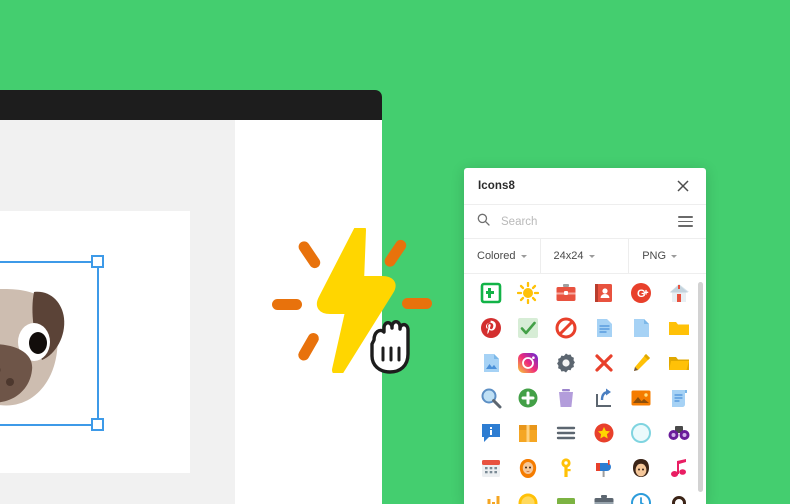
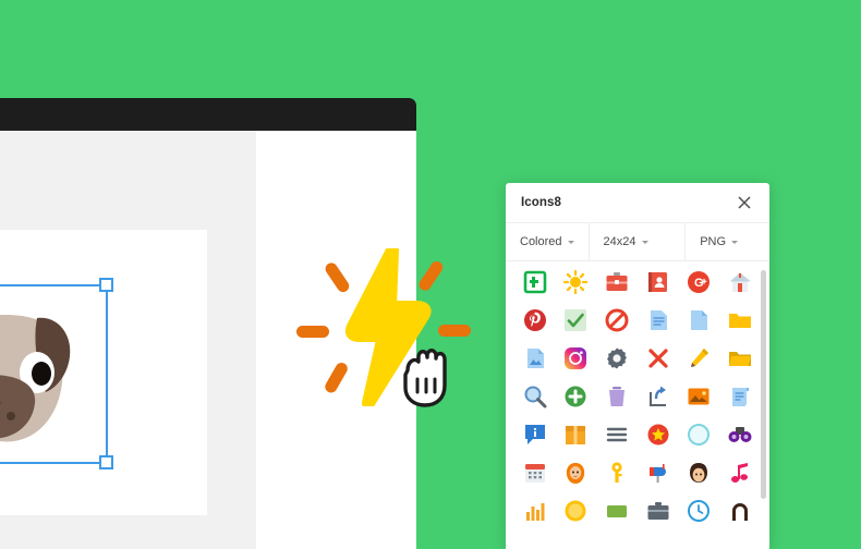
  Icons8
- Search
  Colored
  24x24
  PNG
  G
